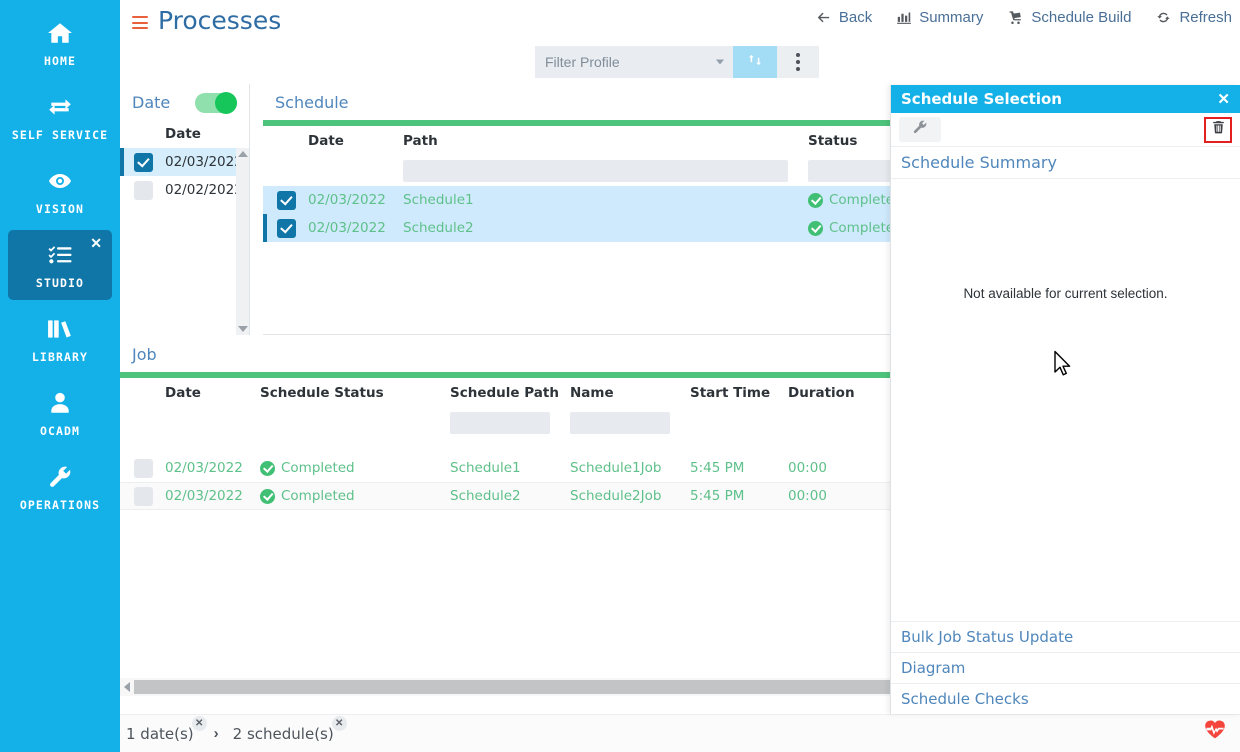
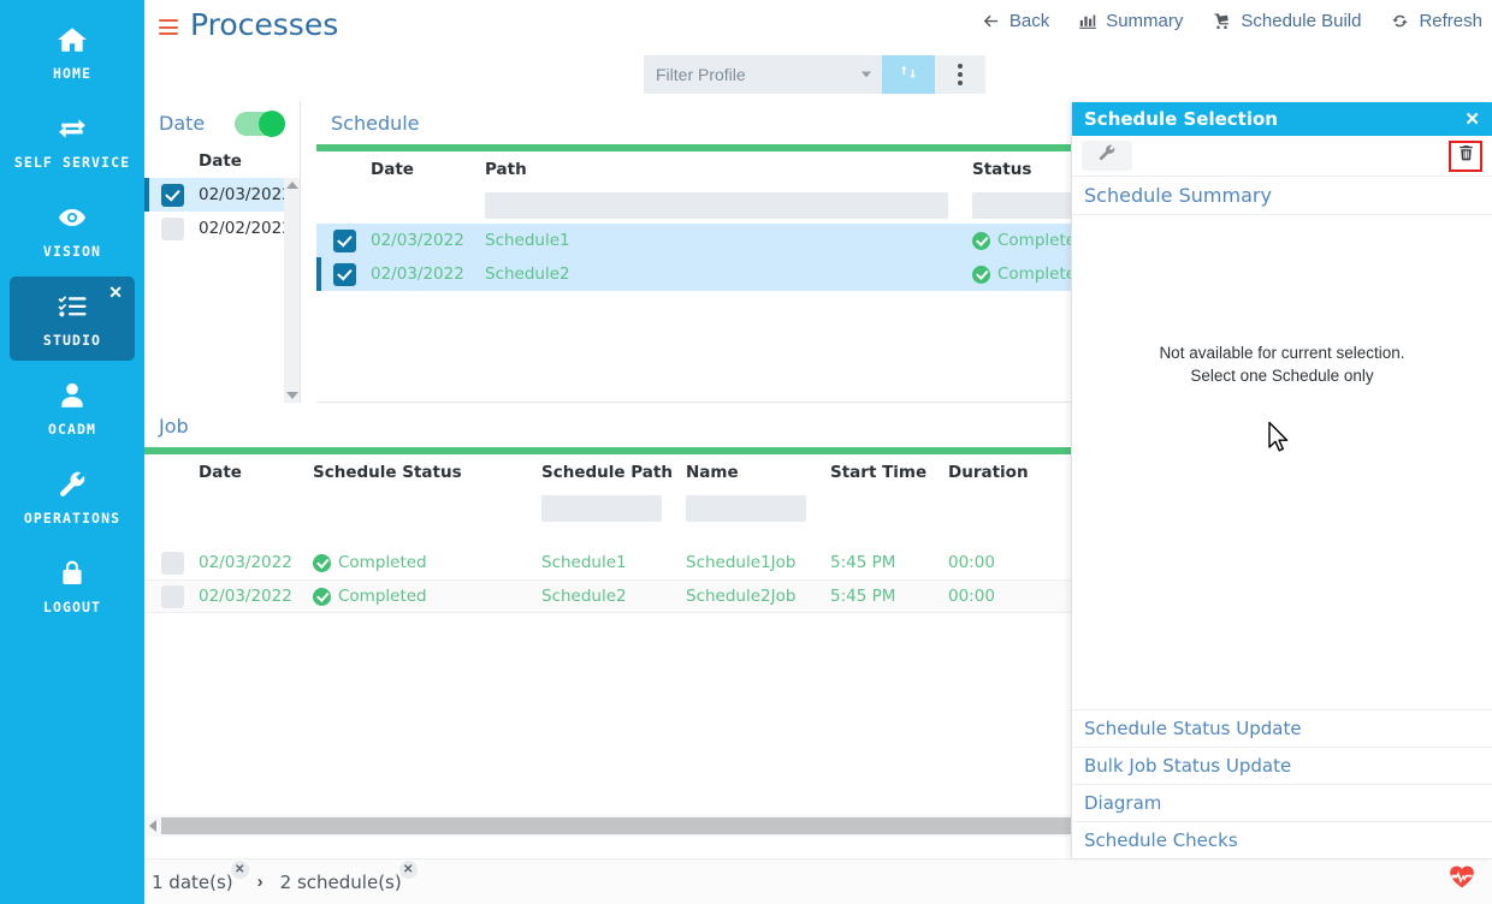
  HOME
  SELF SERVICE
  VISION
  ✕
  STUDIO
- LIBRARY
  OCADM
  OPERATIONS
+ LOGOUT
  Processes
  Back
  Summary
  Schedule Build
  Refresh
  Filter Profile
  Date
  Date
  02/03/202
  02/02/202
  Schedule
  Date
  Path
  Status
  02/03/2022
  Schedule1
  Complet
  02/03/2022
  Schedule2
  Complet
  Job
  Date
  Schedule Status
  Schedule Path
  Name
  Start Time
  Duration
  02/03/2022
  Completed
  Schedule1
  Schedule1Job
  5:45 PM
  00:00
  02/03/2022
  Completed
  Schedule2
  Schedule2Job
  5:45 PM
  00:00
  1 date(s)
  ✕
  ›
  2 schedule(s)
  ✕
  Schedule Selection
  ✕
  Schedule Summary
  Not available for current selection.
+ Select one Schedule only
+ Schedule Status Update
  Bulk Job Status Update
  Diagram
  Schedule Checks
